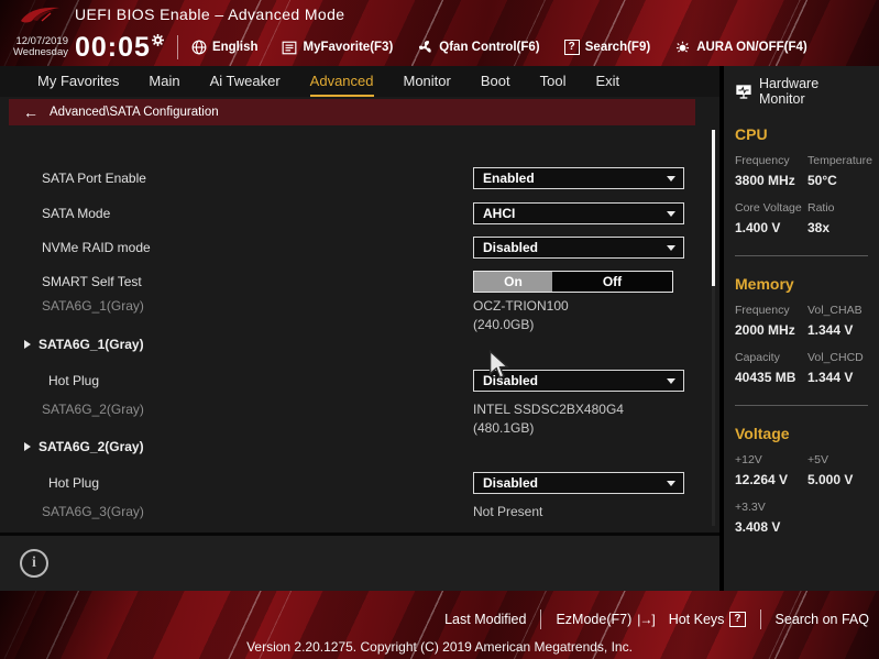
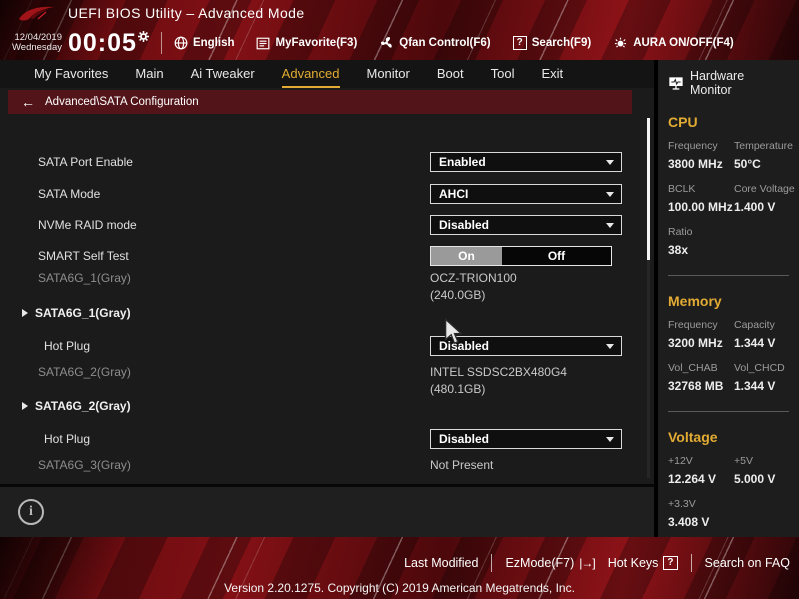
- UEFI BIOS Enable – Advanced Mode
+ UEFI BIOS Utility – Advanced Mode
- 12/07/2019
+ 12/04/2019
  Wednesday
  00:05
  English
  MyFavorite(F3)
  Qfan Control(F6)
  ?
  Search(F9)
  AURA ON/OFF(F4)
  My Favorites
  Main
  Ai Tweaker
  Advanced
  Monitor
  Boot
  Tool
  Exit
  ←
  Advanced\SATA Configuration
  SATA Port Enable
  Enabled
  SATA Mode
  AHCI
  NVMe RAID mode
  Disabled
  SMART Self Test
  On
  Off
  SATA6G_1(Gray)
  OCZ-TRION100
  (240.0GB)
  SATA6G_1(Gray)
  Hot Plug
  Disabled
  SATA6G_2(Gray)
  INTEL SSDSC2BX480G4
  (480.1GB)
  SATA6G_2(Gray)
  Hot Plug
  Disabled
  SATA6G_3(Gray)
  Not Present
  i
  Hardware Monitor
  CPU
  Frequency
  3800 MHz
  Temperature
  50°C
+ BCLK
+ 100.00 MHz
  Core Voltage
  1.400 V
  Ratio
  38x
  Memory
  Frequency
- 2000 MHz
+ 3200 MHz
- Vol_CHAB
+ Capacity
  1.344 V
- Capacity
+ Vol_CHAB
- 40435 MB
+ 32768 MB
  Vol_CHCD
  1.344 V
  Voltage
  +12V
  12.264 V
  +5V
  5.000 V
  +3.3V
  3.408 V
  Last Modified
  EzMode(F7)
  |→]
  Hot Keys
  ?
  Search on FAQ
  Version 2.20.1275. Copyright (C) 2019 American Megatrends, Inc.
